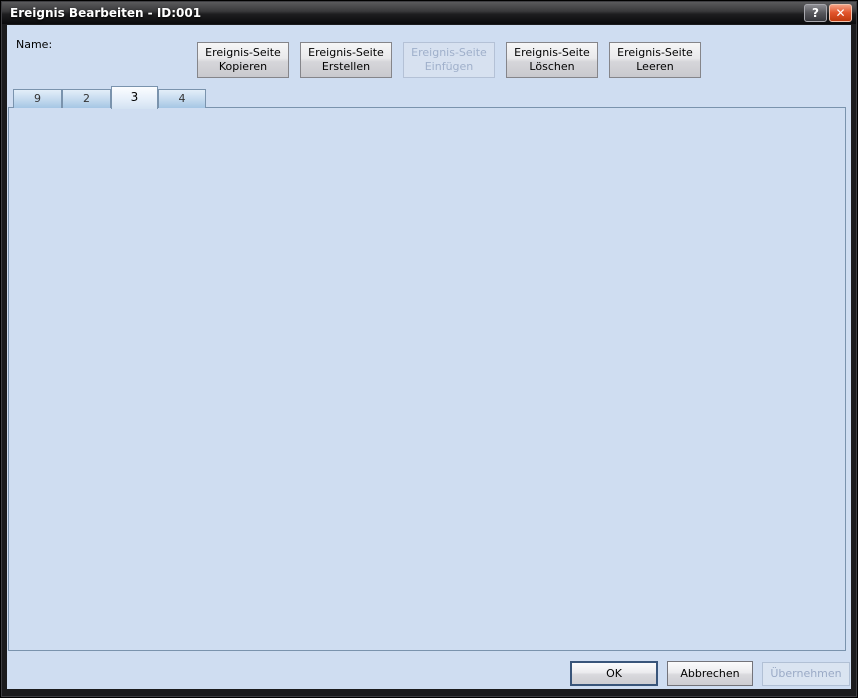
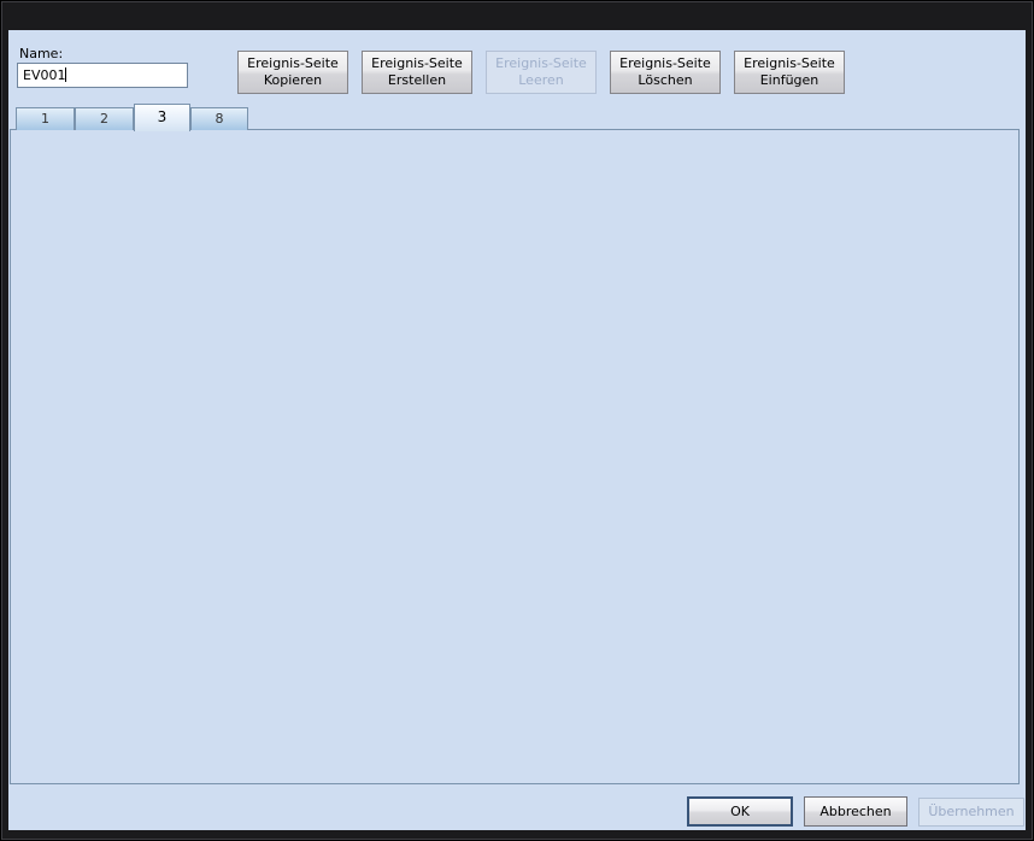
- Ereignis Bearbeiten - ID:001
- ?
- ✕
  Name:
+ EV001
  Ereignis-Seite
  Kopieren
  Ereignis-Seite
  Erstellen
  Ereignis-Seite
- Einfügen
+ Leeren
  Ereignis-Seite
  Löschen
  Ereignis-Seite
- Leeren
+ Einfügen
- 9
+ 1
  2
  3
- 4
+ 8
  OK
  Abbrechen
  Übernehmen
